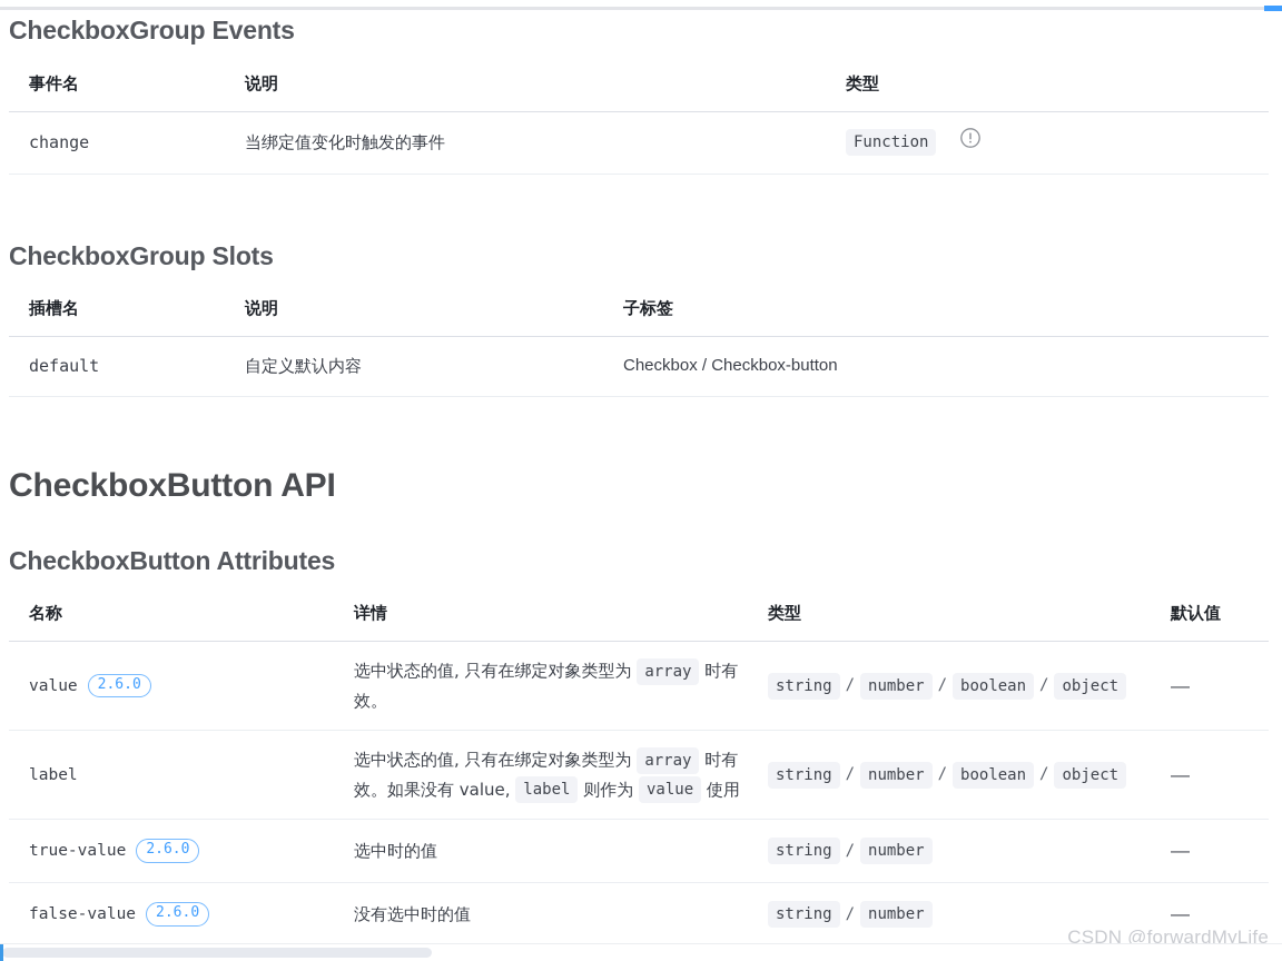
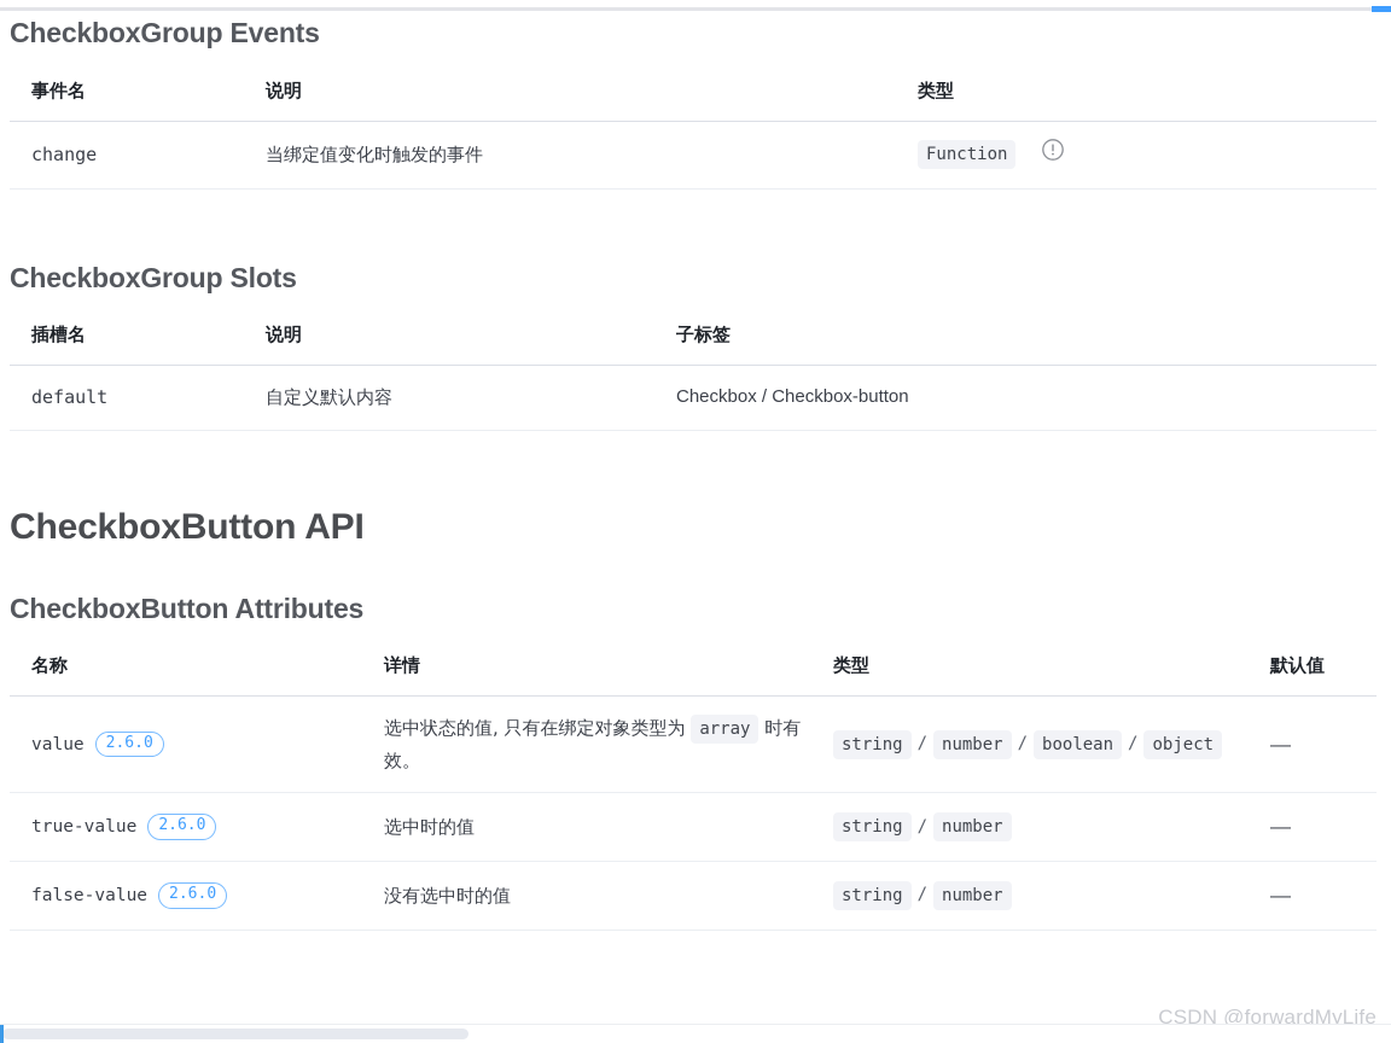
  CheckboxGroup Events
  事件名	说明	类型
  change	当绑定值变化时触发的事件	Function
  CheckboxGroup Slots
  插槽名	说明	子标签
  default	自定义默认内容	Checkbox / Checkbox-button
  CheckboxButton API
  CheckboxButton Attributes
  名称	详情	类型	默认值
  value 2.6.0	选中状态的值, 只有在绑定对象类型为 array 时有效。	string / number / boolean / object	—
- label	选中状态的值, 只有在绑定对象类型为 array 时有效。如果没有 value, label 则作为 value 使用	string / number / boolean / object	—
  true-value 2.6.0	选中时的值	string / number	—
  false-value 2.6.0	没有选中时的值	string / number	—
  CSDN @forwardMyLife
